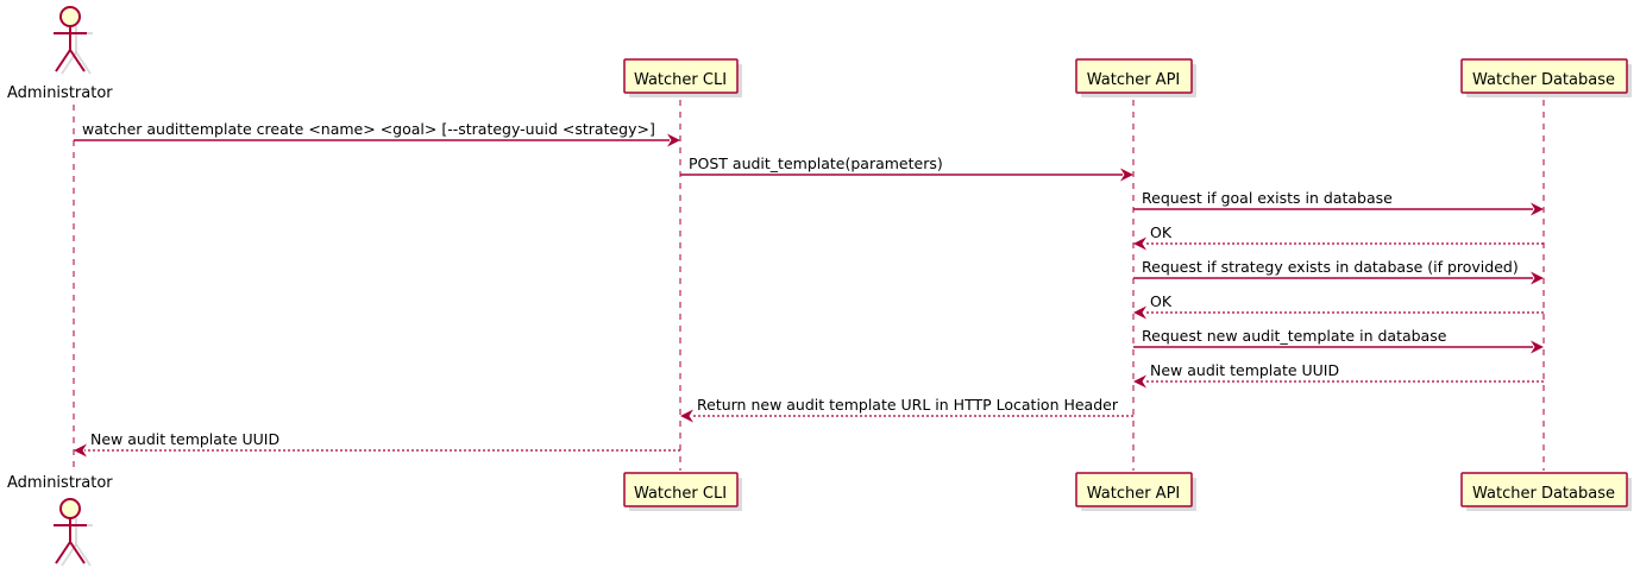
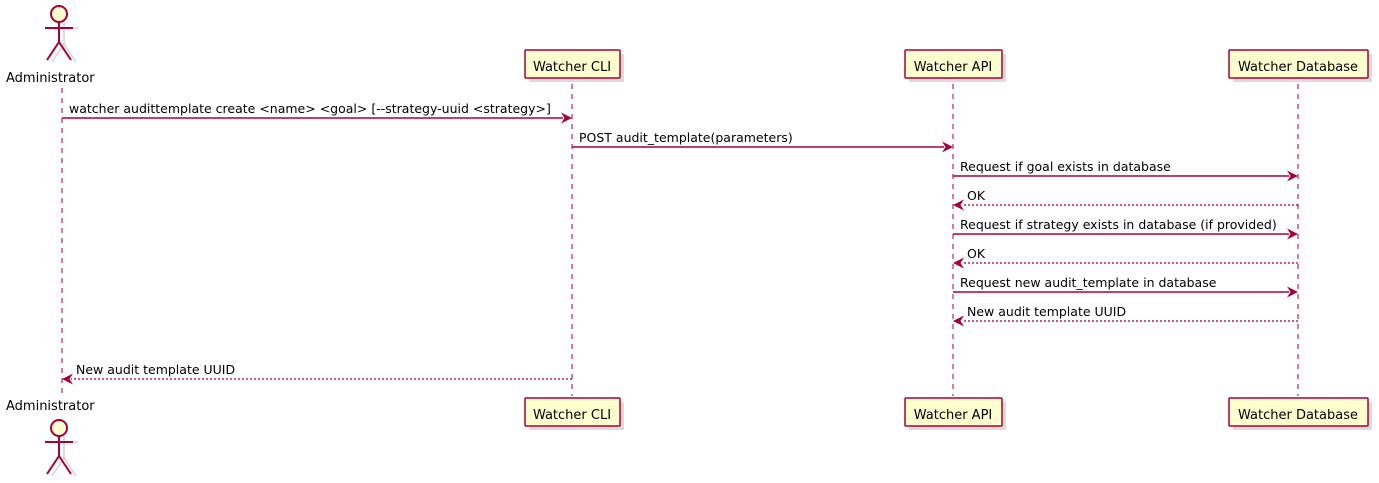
  Administrator
  Administrator
  Watcher CLI
  Watcher API
  Watcher Database
  Watcher CLI
  Watcher API
  Watcher Database
  watcher audittemplate create <name> <goal> [--strategy-uuid <strategy>]
  POST audit_template(parameters)
  Request if goal exists in database
  OK
  Request if strategy exists in database (if provided)
  OK
  Request new audit_template in database
  New audit template UUID
- Return new audit template URL in HTTP Location Header
  New audit template UUID
